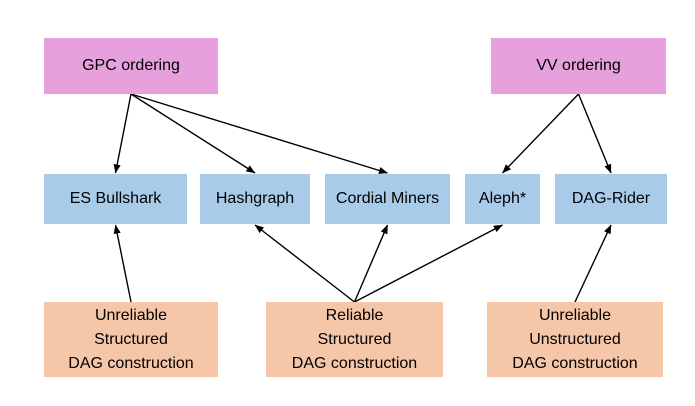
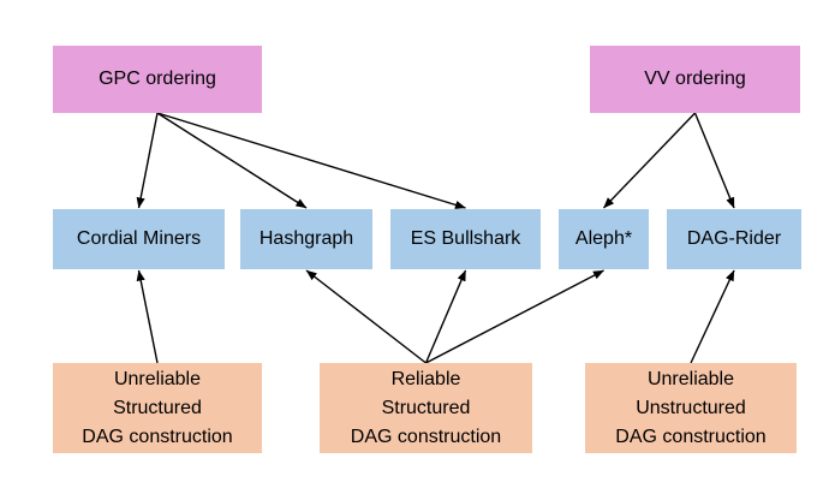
  GPC ordering
  VV ordering
- ES Bullshark
+ Cordial Miners
  Hashgraph
- Cordial Miners
+ ES Bullshark
  Aleph*
  DAG-Rider
  Unreliable
  Structured
  DAG construction
  Reliable
  Structured
  DAG construction
  Unreliable
  Unstructured
  DAG construction
